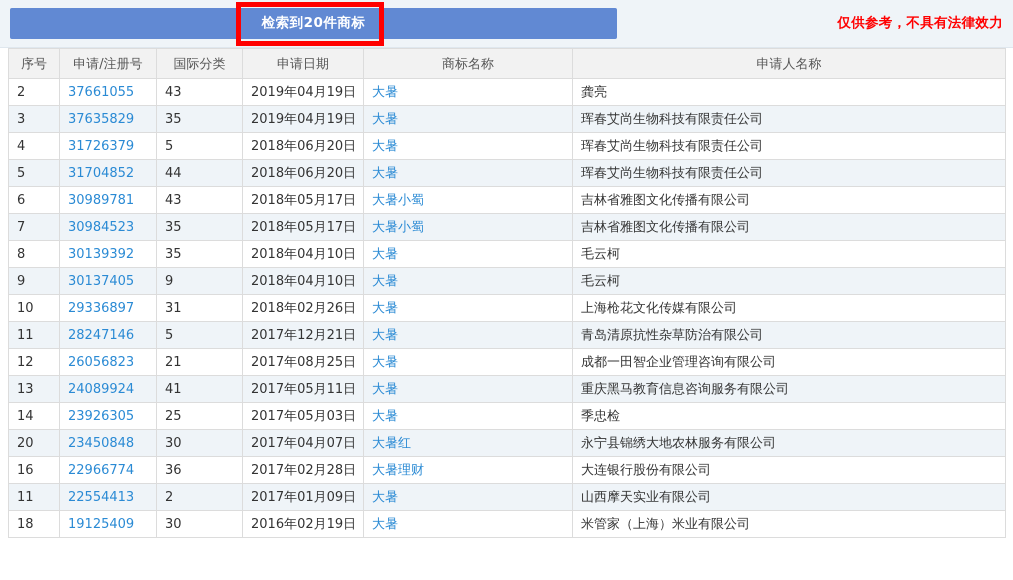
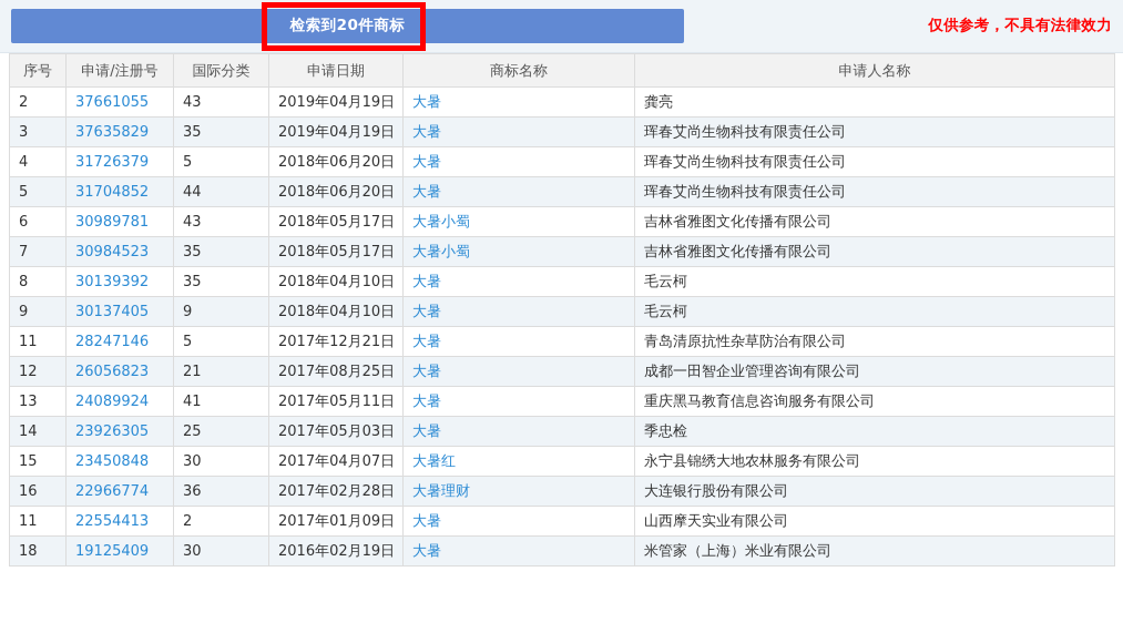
  检索到20件商标
  仅供参考，不具有法律效力
  序号	申请/注册号	国际分类	申请日期	商标名称	申请人名称
  2	37661055	43	2019年04月19日	大暑	龚亮
  3	37635829	35	2019年04月19日	大暑	珲春艾尚生物科技有限责任公司
  4	31726379	5	2018年06月20日	大暑	珲春艾尚生物科技有限责任公司
  5	31704852	44	2018年06月20日	大暑	珲春艾尚生物科技有限责任公司
  6	30989781	43	2018年05月17日	大暑小蜀	吉林省雅图文化传播有限公司
  7	30984523	35	2018年05月17日	大暑小蜀	吉林省雅图文化传播有限公司
  8	30139392	35	2018年04月10日	大暑	毛云柯
  9	30137405	9	2018年04月10日	大暑	毛云柯
- 10	29336897	31	2018年02月26日	大暑	上海枪花文化传媒有限公司
  11	28247146	5	2017年12月21日	大暑	青岛清原抗性杂草防治有限公司
  12	26056823	21	2017年08月25日	大暑	成都一田智企业管理咨询有限公司
  13	24089924	41	2017年05月11日	大暑	重庆黑马教育信息咨询服务有限公司
  14	23926305	25	2017年05月03日	大暑	季忠检
- 20	23450848	30	2017年04月07日	大暑红	永宁县锦绣大地农林服务有限公司
+ 15	23450848	30	2017年04月07日	大暑红	永宁县锦绣大地农林服务有限公司
  16	22966774	36	2017年02月28日	大暑理财	大连银行股份有限公司
  11	22554413	2	2017年01月09日	大暑	山西摩天实业有限公司
  18	19125409	30	2016年02月19日	大暑	米管家（上海）米业有限公司
